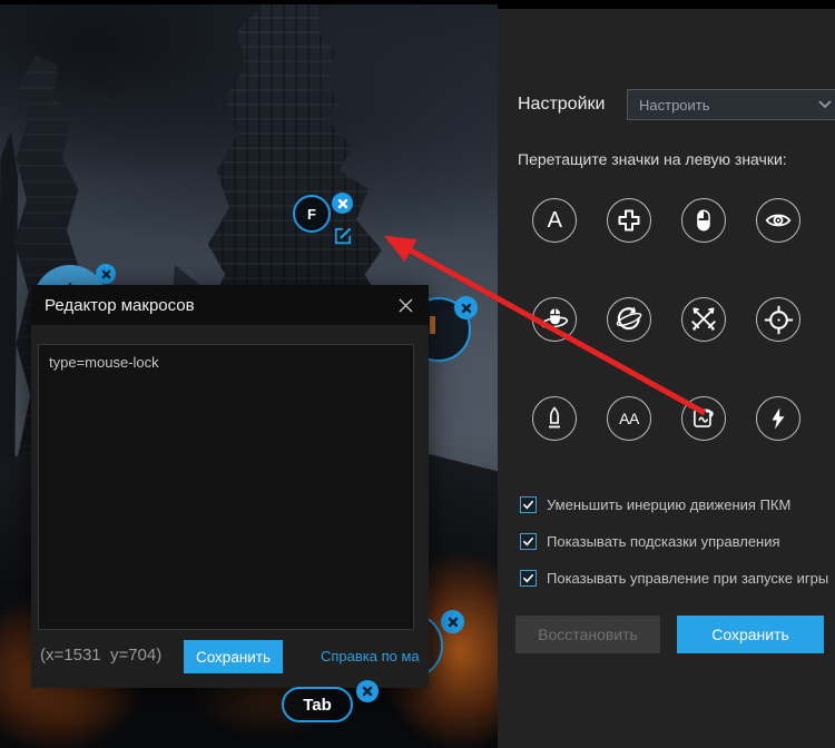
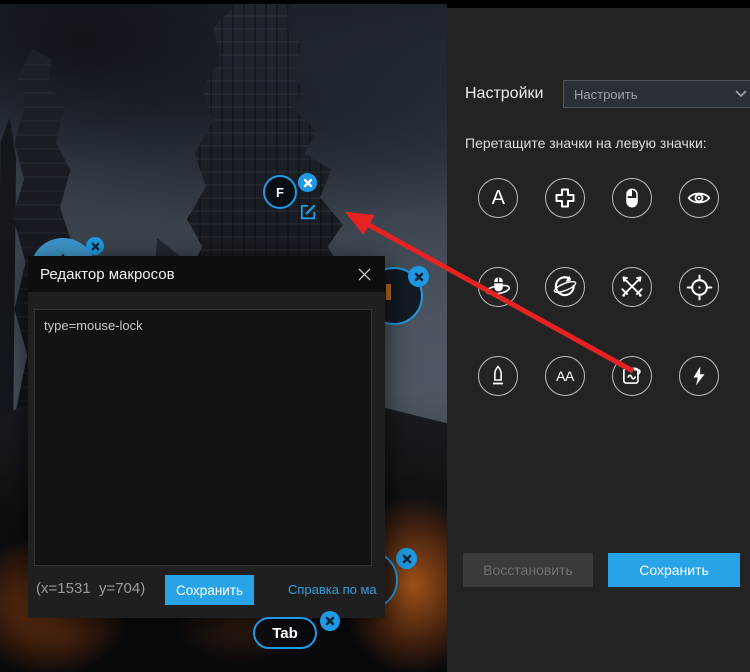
  F
  Tab
  Редактор макросов
  type=mouse-lock
  (x=1531 y=704)
  Сохранить
  Справка по ма
  Настройки
  Настроить
  Перетащите значки на левую значки:
  A
  AA
- Уменьшить инерцию движения ПКМ
- Показывать подсказки управления
- Показывать управление при запуске игры
  Восстановить
  Сохранить
